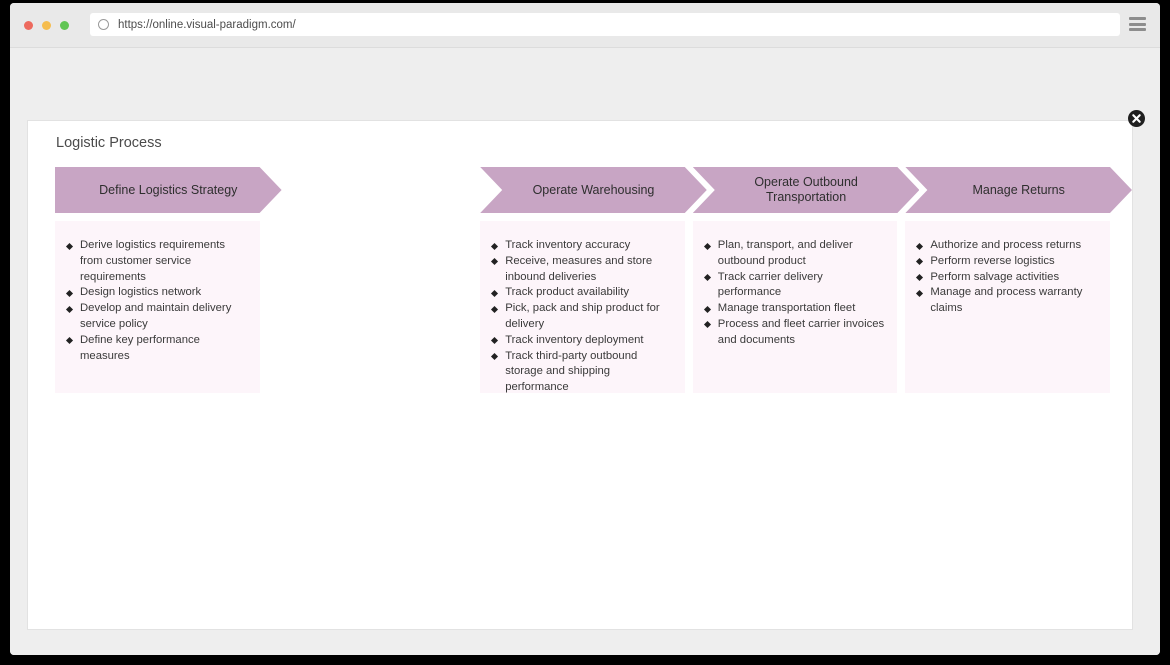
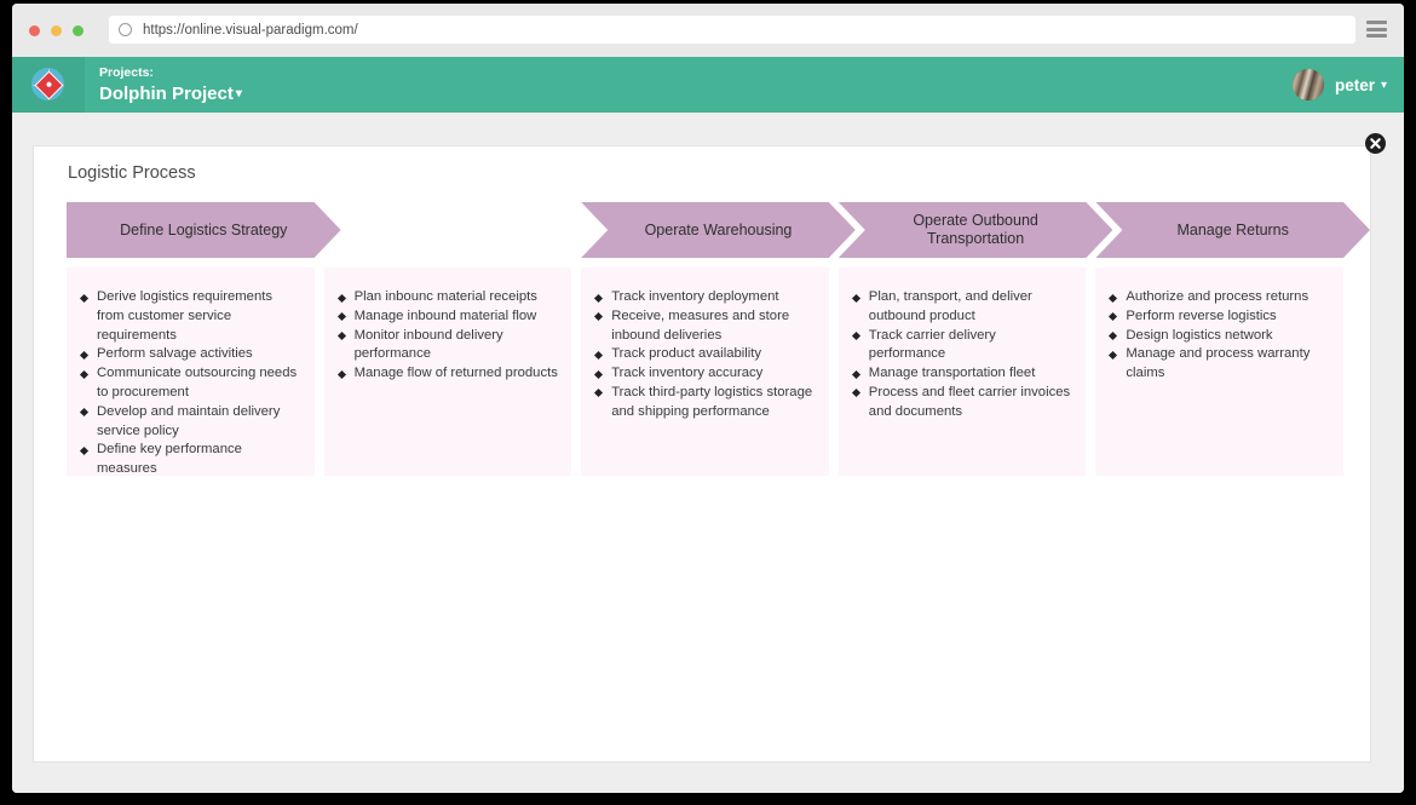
  https://online.visual-paradigm.com/
+ Projects:
+ Dolphin Project ▾
+ peter
+ ▾
  Logistic Process
  Define Logistics Strategy
  Operate Warehousing
  Operate Outbound
  Transportation
  Manage Returns
  Derive logistics requirements from customer service requirements
- Design logistics network
+ Perform salvage activities
+ Communicate outsourcing needs to procurement
  Develop and maintain delivery service policy
  Define key performance measures
+ Plan inbounc material receipts
+ Manage inbound material flow
+ Monitor inbound delivery performance
+ Manage flow of returned products
- Track inventory accuracy
+ Track inventory deployment
  Receive, measures and store inbound deliveries
  Track product availability
- Pick, pack and ship product for delivery
- Track inventory deployment
+ Track inventory accuracy
- Track third-party outbound storage and shipping performance
+ Track third-party logistics storage and shipping performance
  Plan, transport, and deliver outbound product
  Track carrier delivery performance
  Manage transportation fleet
  Process and fleet carrier invoices and documents
  Authorize and process returns
  Perform reverse logistics
- Perform salvage activities
+ Design logistics network
  Manage and process warranty claims
